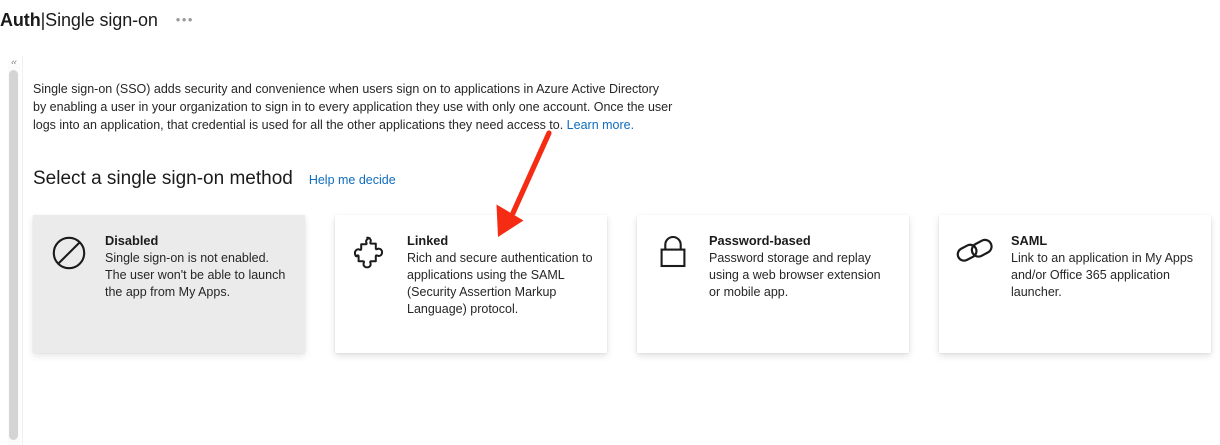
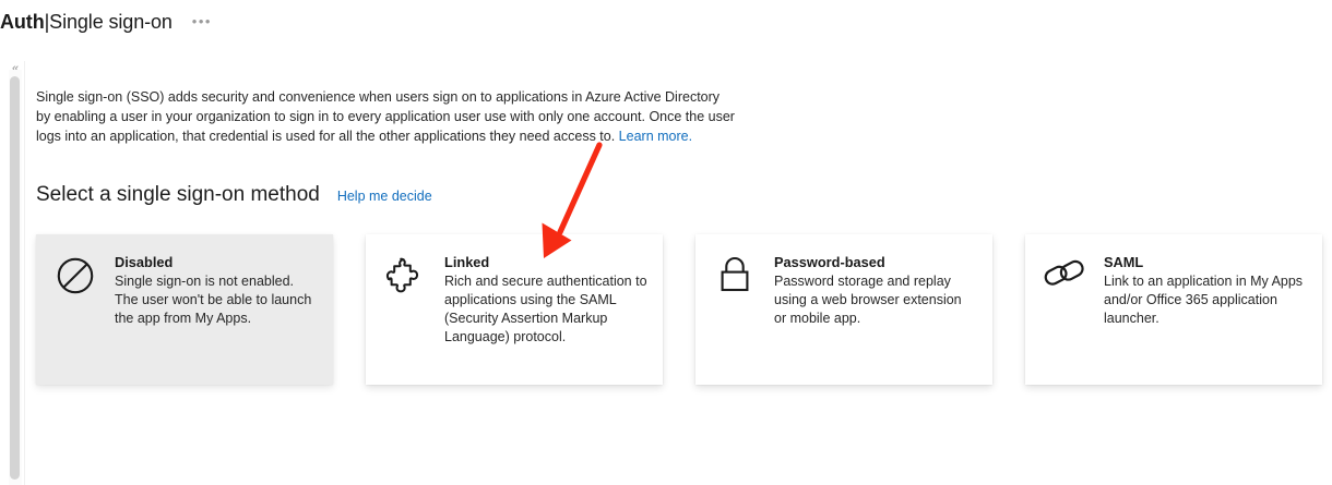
  Auth|Single sign-on
  •••
  «
- Single sign-on (SSO) adds security and convenience when users sign on to applications in Azure Active Directory by enabling a user in your organization to sign in to every application they use with only one account. Once the user logs into an application, that credential is used for all the other applications they need access to. Learn more.
+ Single sign-on (SSO) adds security and convenience when users sign on to applications in Azure Active Directory by enabling a user in your organization to sign in to every application user use with only one account. Once the user logs into an application, that credential is used for all the other applications they need access to. Learn more.
  Select a single sign-on method
  Help me decide
  Disabled
  Single sign-on is not enabled. The user won't be able to launch the app from My Apps.
  Linked
  Rich and secure authentication to applications using the SAML (Security Assertion Markup Language) protocol.
  Password-based
  Password storage and replay using a web browser extension or mobile app.
  SAML
  Link to an application in My Apps and/or Office 365 application launcher.
